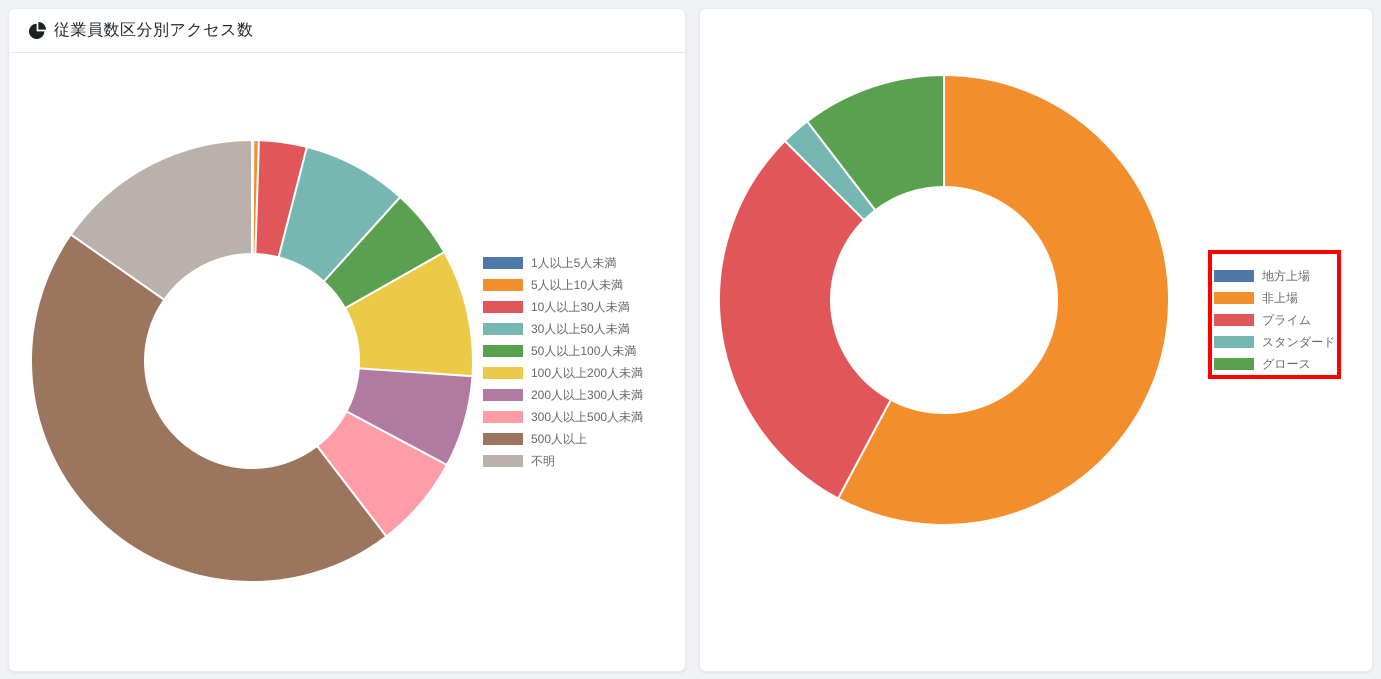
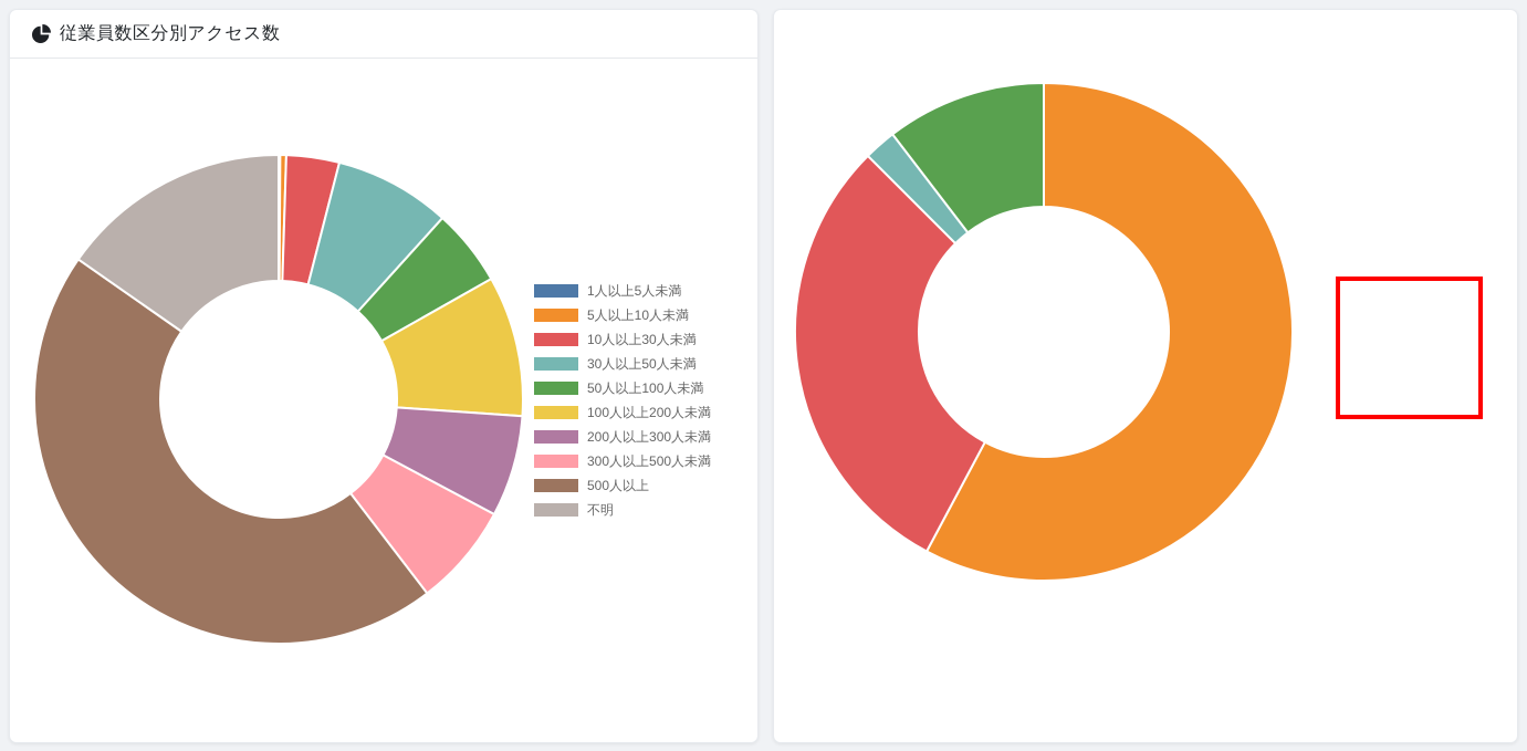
  従業員数区分別アクセス数
  1人以上5人未満
  5人以上10人未満
  10人以上30人未満
  30人以上50人未満
  50人以上100人未満
  100人以上200人未満
  200人以上300人未満
  300人以上500人未満
  500人以上
  不明
- 地方上場
- 非上場
- プライム
- スタンダード
- グロース
